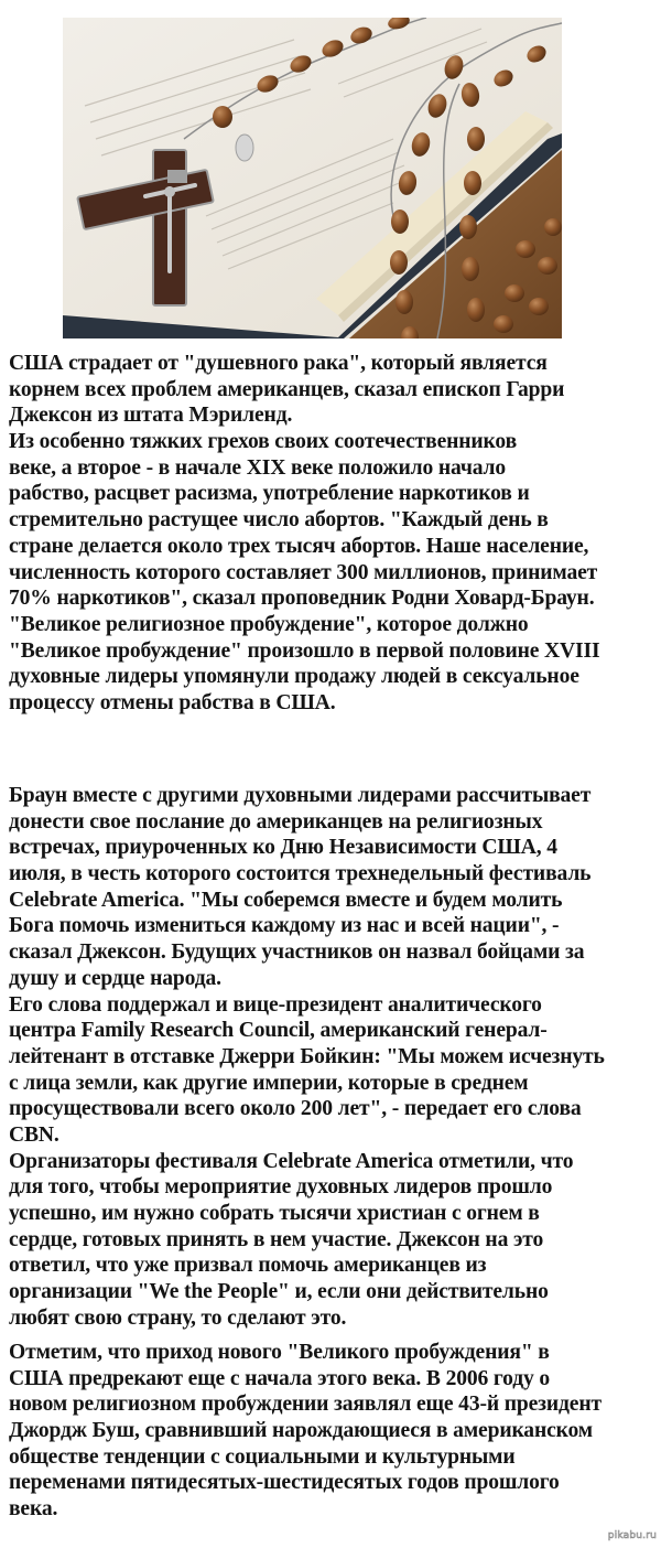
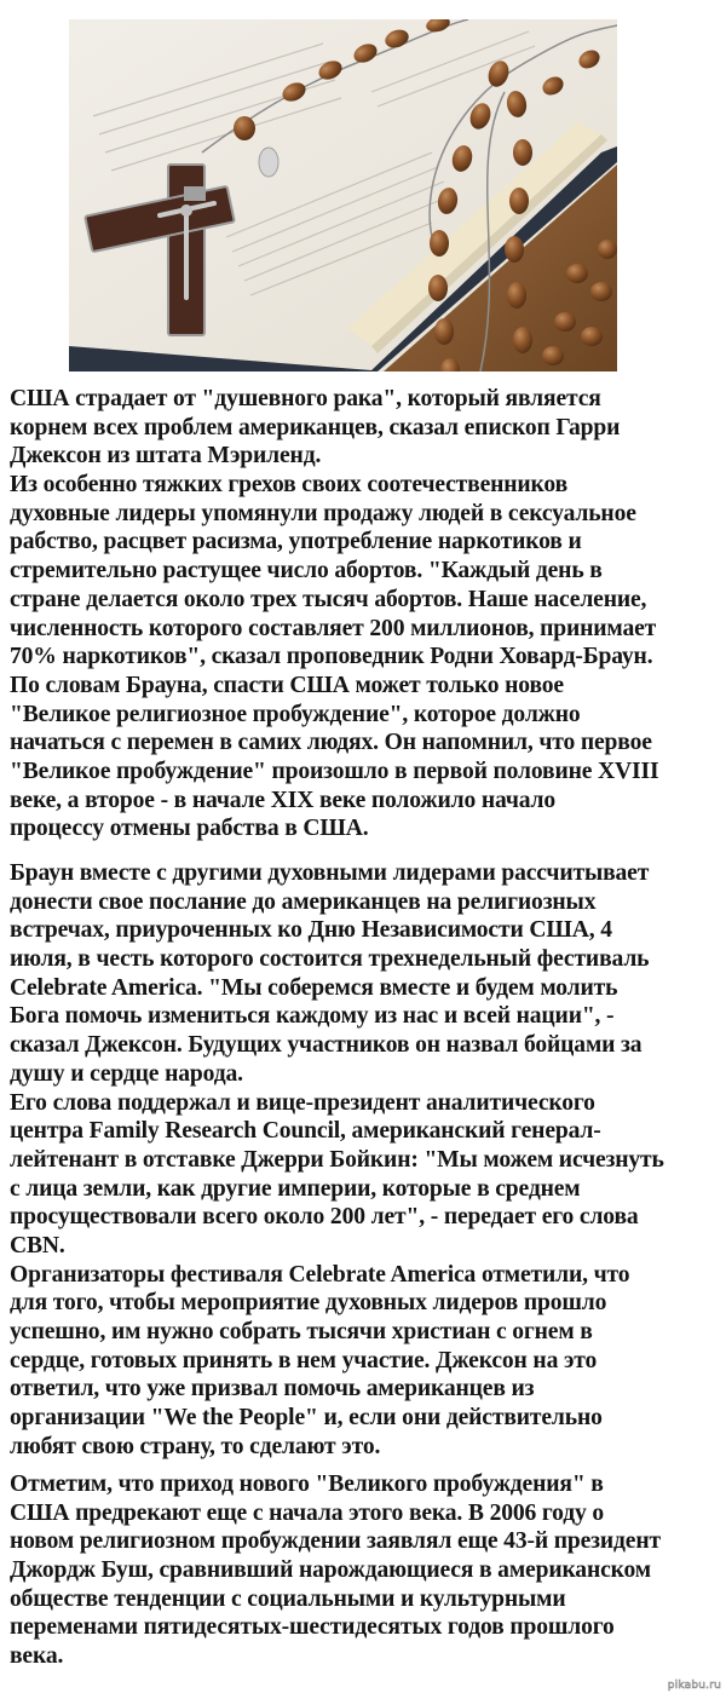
  США страдает от "душевного рака", который является
  корнем всех проблем американцев, сказал епископ Гарри
  Джексон из штата Мэриленд.
  Из особенно тяжких грехов своих соотечественников
- веке, а второе - в начале XIX веке положило начало
+ духовные лидеры упомянули продажу людей в сексуальное
  рабство, расцвет расизма, употребление наркотиков и
  стремительно растущее число абортов. "Каждый день в
  стране делается около трех тысяч абортов. Наше население,
- численность которого составляет 300 миллионов, принимает
+ численность которого составляет 200 миллионов, принимает
  70% наркотиков", сказал проповедник Родни Ховард-Браун.
+ По словам Брауна, спасти США может только новое
  "Великое религиозное пробуждение", которое должно
+ начаться с перемен в самих людях. Он напомнил, что первое
  "Великое пробуждение" произошло в первой половине XVIII
- духовные лидеры упомянули продажу людей в сексуальное
+ веке, а второе - в начале XIX веке положило начало
  процессу отмены рабства в США.
  Браун вместе с другими духовными лидерами рассчитывает
  донести свое послание до американцев на религиозных
  встречах, приуроченных ко Дню Независимости США, 4
  июля, в честь которого состоится трехнедельный фестиваль
  Celebrate America. "Мы соберемся вместе и будем молить
  Бога помочь измениться каждому из нас и всей нации", -
  сказал Джексон. Будущих участников он назвал бойцами за
  душу и сердце народа.
  Его слова поддержал и вице-президент аналитического
  центра Family Research Council, американский генерал-
  лейтенант в отставке Джерри Бойкин: "Мы можем исчезнуть
  с лица земли, как другие империи, которые в среднем
  просуществовали всего около 200 лет", - передает его слова
  CBN.
  Организаторы фестиваля Celebrate America отметили, что
  для того, чтобы мероприятие духовных лидеров прошло
  успешно, им нужно собрать тысячи христиан с огнем в
  сердце, готовых принять в нем участие. Джексон на это
  ответил, что уже призвал помочь американцев из
  организации "We the People" и, если они действительно
  любят свою страну, то сделают это.
  Отметим, что приход нового "Великого пробуждения" в
  США предрекают еще с начала этого века. В 2006 году о
  новом религиозном пробуждении заявлял еще 43-й президент
  Джордж Буш, сравнивший нарождающиеся в американском
  обществе тенденции с социальными и культурными
  переменами пятидесятых-шестидесятых годов прошлого
  века.
  pikabu.ru
